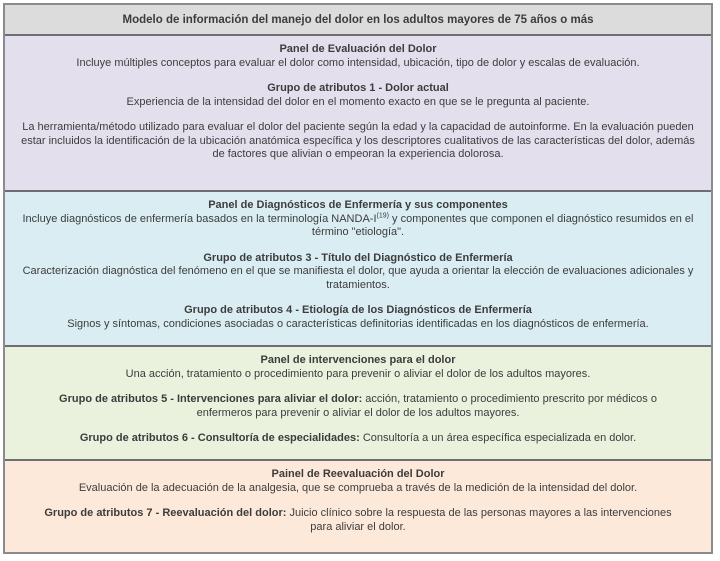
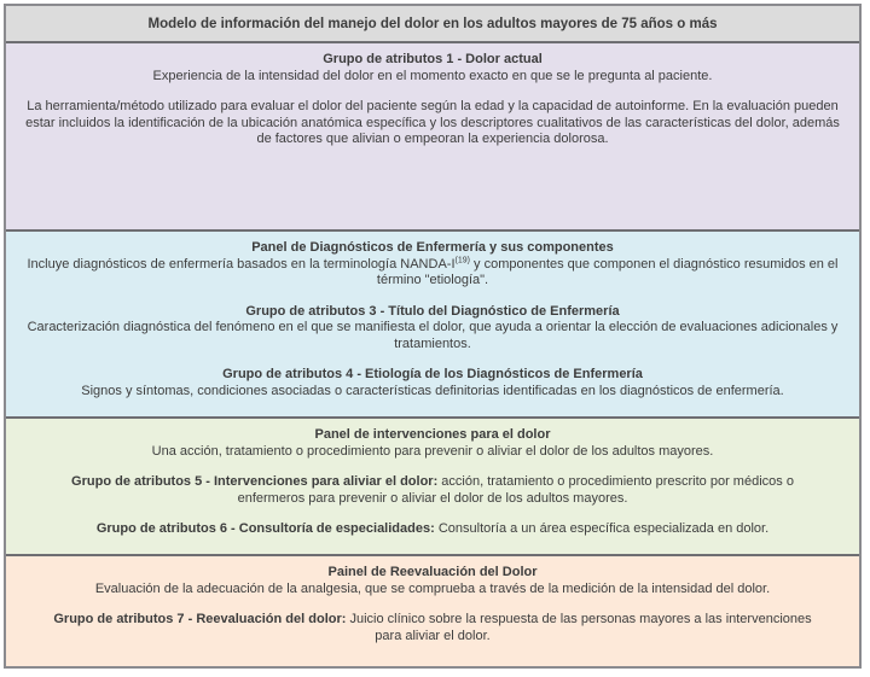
  Modelo de información del manejo del dolor en los adultos mayores de 75 años o más
- Panel de Evaluación del Dolor
- Incluye múltiples conceptos para evaluar el dolor como intensidad, ubicación, tipo de dolor y escalas de evaluación.
  Grupo de atributos 1 - Dolor actual
  Experiencia de la intensidad del dolor en el momento exacto en que se le pregunta al paciente.
  La herramienta/método utilizado para evaluar el dolor del paciente según la edad y la capacidad de autoinforme. En la evaluación pueden estar incluidos la identificación de la ubicación anatómica específica y los descriptores cualitativos de las características del dolor, además de factores que alivian o empeoran la experiencia dolorosa.
  Panel de Diagnósticos de Enfermería y sus componentes
  Incluye diagnósticos de enfermería basados en la terminología NANDA-I y componentes que componen el diagnóstico resumidos en el término "etiología".
  Grupo de atributos 3 - Título del Diagnóstico de Enfermería
  Caracterización diagnóstica del fenómeno en el que se manifiesta el dolor, que ayuda a orientar la elección de evaluaciones adicionales y tratamientos.
  Grupo de atributos 4 - Etiología de los Diagnósticos de Enfermería
  Signos y síntomas, condiciones asociadas o características definitorias identificadas en los diagnósticos de enfermería.
  Panel de intervenciones para el dolor
  Una acción, tratamiento o procedimiento para prevenir o aliviar el dolor de los adultos mayores.
  Grupo de atributos 5 - Intervenciones para aliviar el dolor: acción, tratamiento o procedimiento prescrito por médicos o enfermeros para prevenir o aliviar el dolor de los adultos mayores.
  Grupo de atributos 6 - Consultoría de especialidades: Consultoría a un área específica especializada en dolor.
  Painel de Reevaluación del Dolor
  Evaluación de la adecuación de la analgesia, que se comprueba a través de la medición de la intensidad del dolor.
  Grupo de atributos 7 - Reevaluación del dolor: Juicio clínico sobre la respuesta de las personas mayores a las intervenciones para aliviar el dolor.
